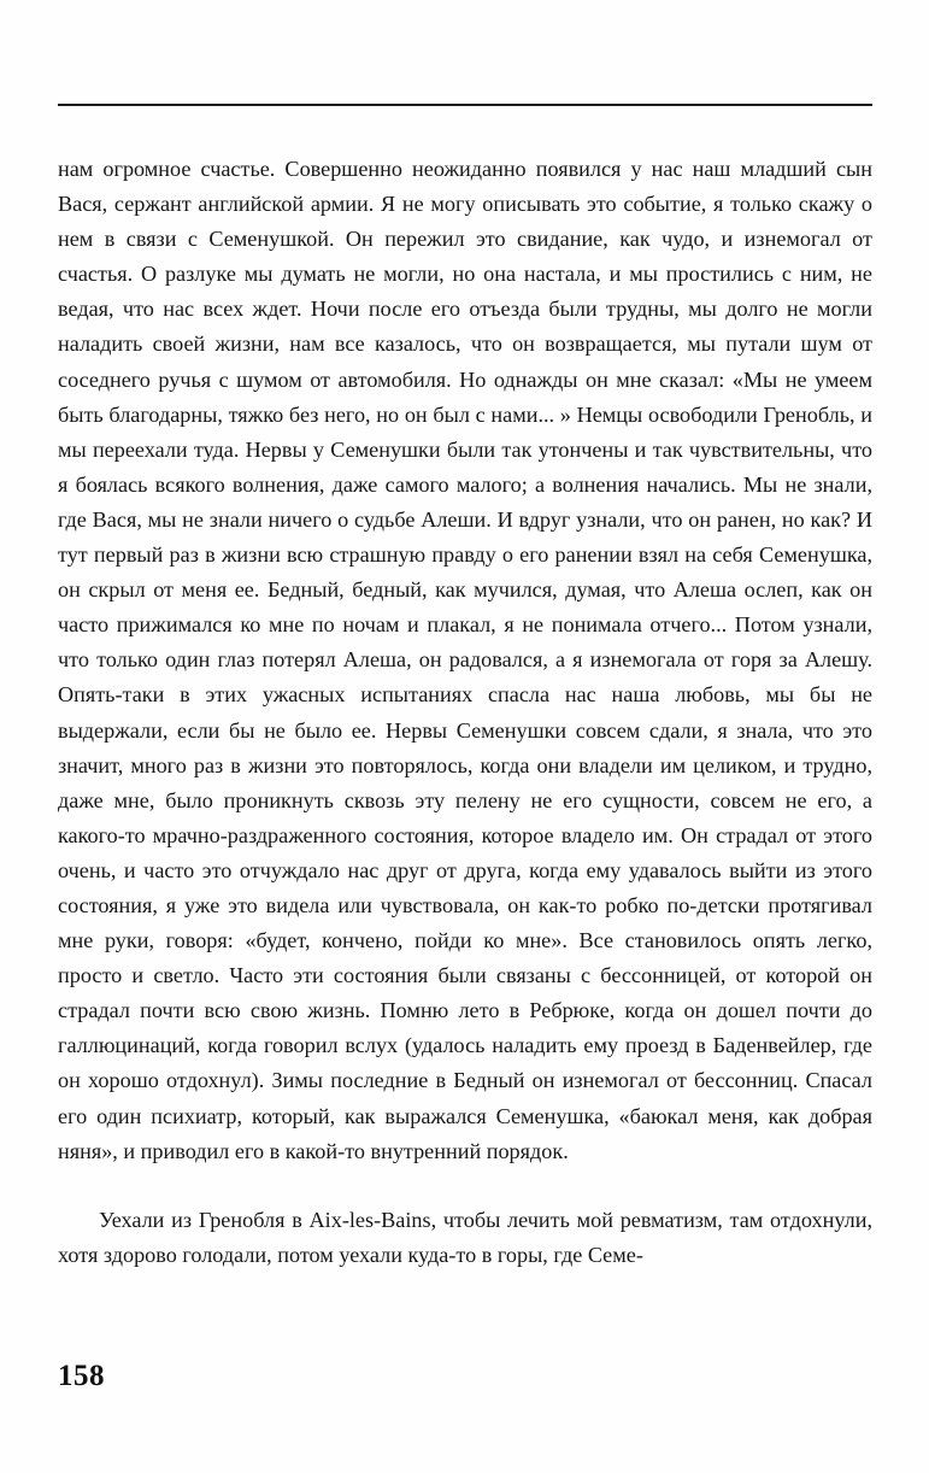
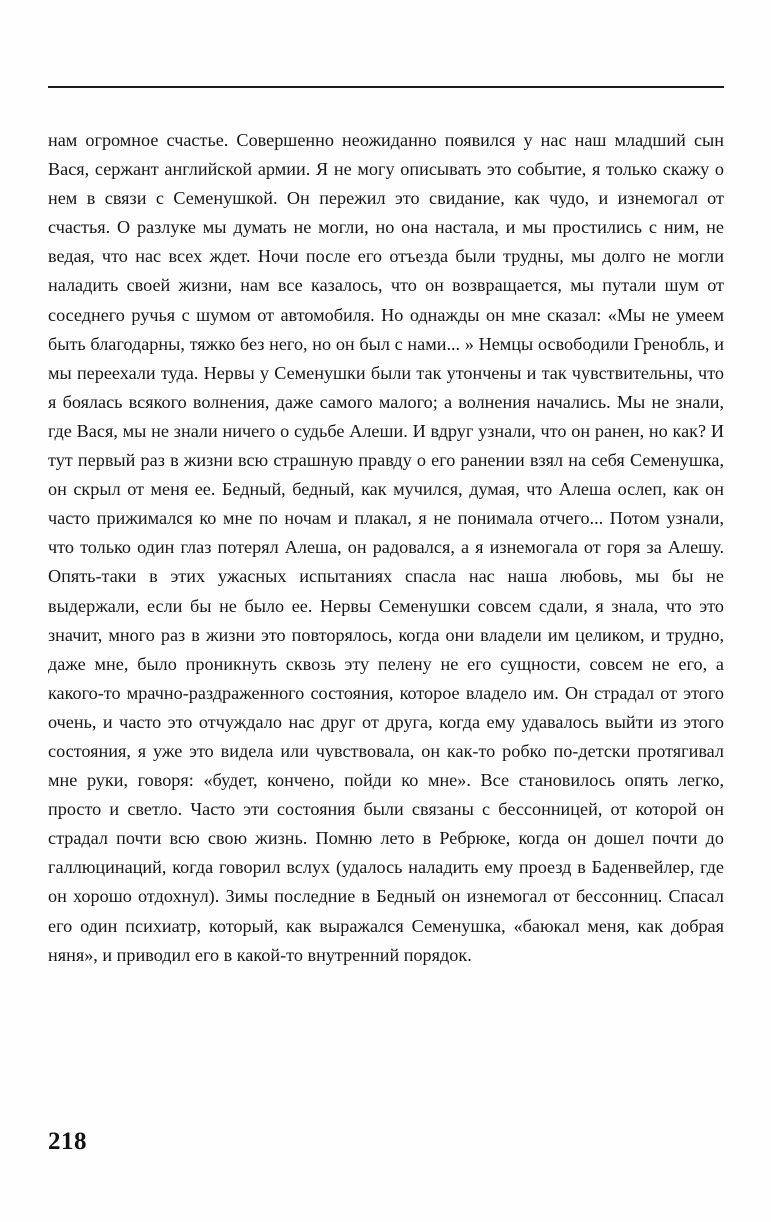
  нам огромное счастье. Совершенно неожиданно появился у нас наш младший сын Вася, сержант английской армии. Я не могу описывать это событие, я только скажу о нем в связи с Семенушкой. Он пережил это свидание, как чудо, и изнемогал от счастья. О разлуке мы думать не могли, но она настала, и мы простились с ним, не ведая, что нас всех ждет. Ночи после его отъезда были трудны, мы долго не могли наладить своей жизни, нам все казалось, что он возвращается, мы путали шум от соседнего ручья с шумом от автомобиля. Но однажды он мне сказал: «Мы не умеем быть благодарны, тяжко без него, но он был с нами... » Немцы освободили Гренобль, и мы переехали туда. Нервы у Семенушки были так утончены и так чувствительны, что я боялась всякого волнения, даже самого малого; а волнения начались. Мы не знали, где Вася, мы не знали ничего о судьбе Алеши. И вдруг узнали, что он ранен, но как? И тут первый раз в жизни всю страшную правду о его ранении взял на себя Семенушка, он скрыл от меня ее. Бедный, бедный, как мучился, думая, что Алеша ослеп, как он часто прижимался ко мне по ночам и плакал, я не понимала отчего... Потом узнали, что только один глаз потерял Алеша, он радовался, а я изнемогала от горя за Алешу. Опять-таки в этих ужасных испытаниях спасла нас наша любовь, мы бы не выдержали, если бы не было ее. Нервы Семенушки совсем сдали, я знала, что это значит, много раз в жизни это повторялось, когда они владели им целиком, и трудно, даже мне, было проникнуть сквозь эту пелену не его сущности, совсем не его, а какого-то мрачно-раздраженного состояния, которое владело им. Он страдал от этого очень, и часто это отчуждало нас друг от друга, когда ему удавалось выйти из этого состояния, я уже это видела или чувствовала, он как-то робко по-детски протягивал мне руки, говоря: «будет, кончено, пойди ко мне». Все становилось опять легко, просто и светло. Часто эти состояния были связаны с бессонницей, от которой он страдал почти всю свою жизнь. Помню лето в Ребрюке, когда он дошел почти до галлюцинаций, когда говорил вслух (удалось наладить ему проезд в Баденвейлер, где он хорошо отдохнул). Зимы последние в Бедный он изнемогал от бессонниц. Спасал его один психиатр, который, как выражался Семенушка, «баюкал меня, как добрая няня», и приводил его в какой-то внутренний порядок.
- Уехали из Гренобля в Aix-les-Bains, чтобы лечить мой ревматизм, там отдохнули, хотя здорово голодали, потом уехали куда-то в горы, где Семе-
- 158
+ 218
